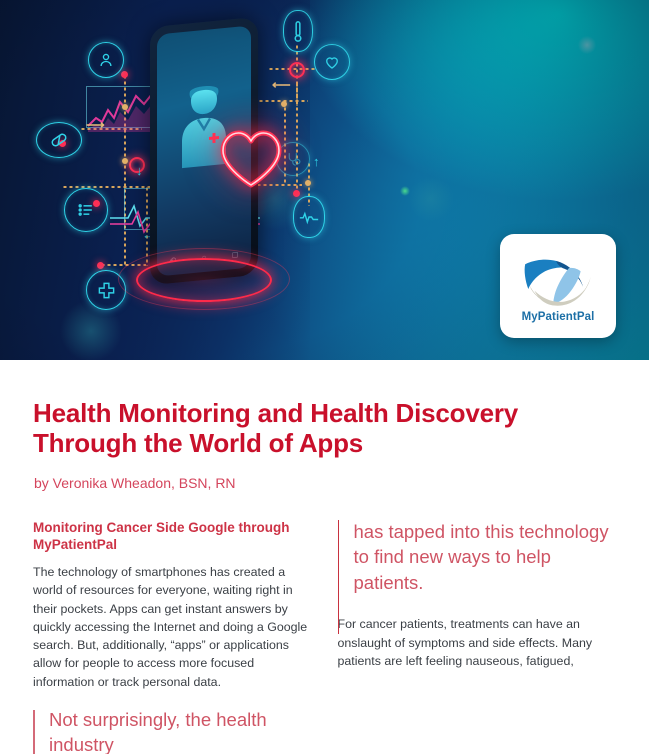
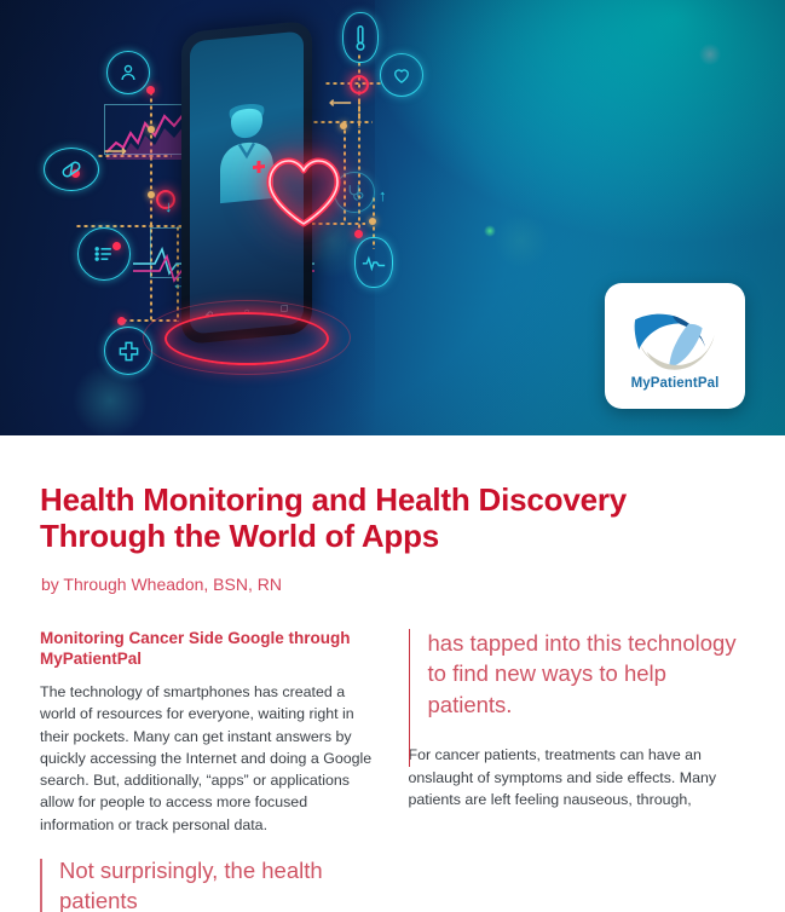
  MyPatientPal
  Health Monitoring and Health Discovery Through the World of Apps
- by Veronika Wheadon, BSN, RN
+ by Through Wheadon, BSN, RN
  Monitoring Cancer Side Google through MyPatientPal
- The technology of smartphones has created a world of resources for everyone, waiting right in their pockets. Apps can get instant answers by quickly accessing the Internet and doing a Google search. But, additionally, “apps” or applications allow for people to access more focused information or track personal data.
+ The technology of smartphones has created a world of resources for everyone, waiting right in their pockets. Many can get instant answers by quickly accessing the Internet and doing a Google search. But, additionally, “apps” or applications allow for people to access more focused information or track personal data.
- Not surprisingly, the health industry
+ Not surprisingly, the health patients
  has tapped into this technology to find new ways to help patients.
- For cancer patients, treatments can have an onslaught of symptoms and side effects. Many patients are left feeling nauseous, fatigued,
+ For cancer patients, treatments can have an onslaught of symptoms and side effects. Many patients are left feeling nauseous, through,
